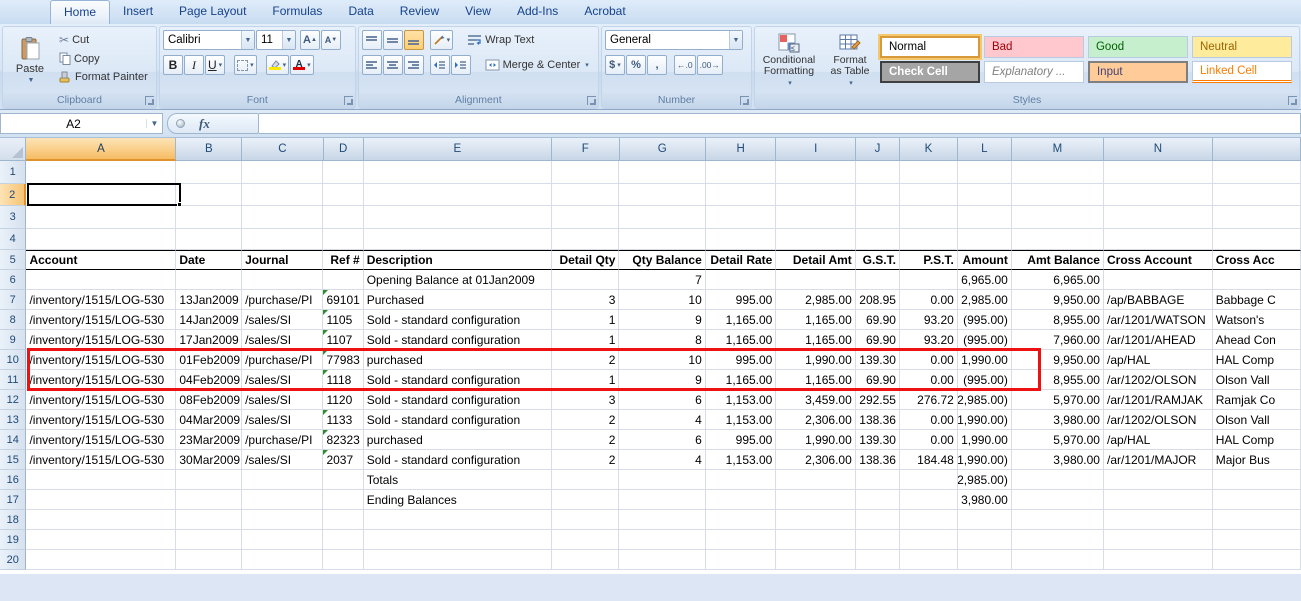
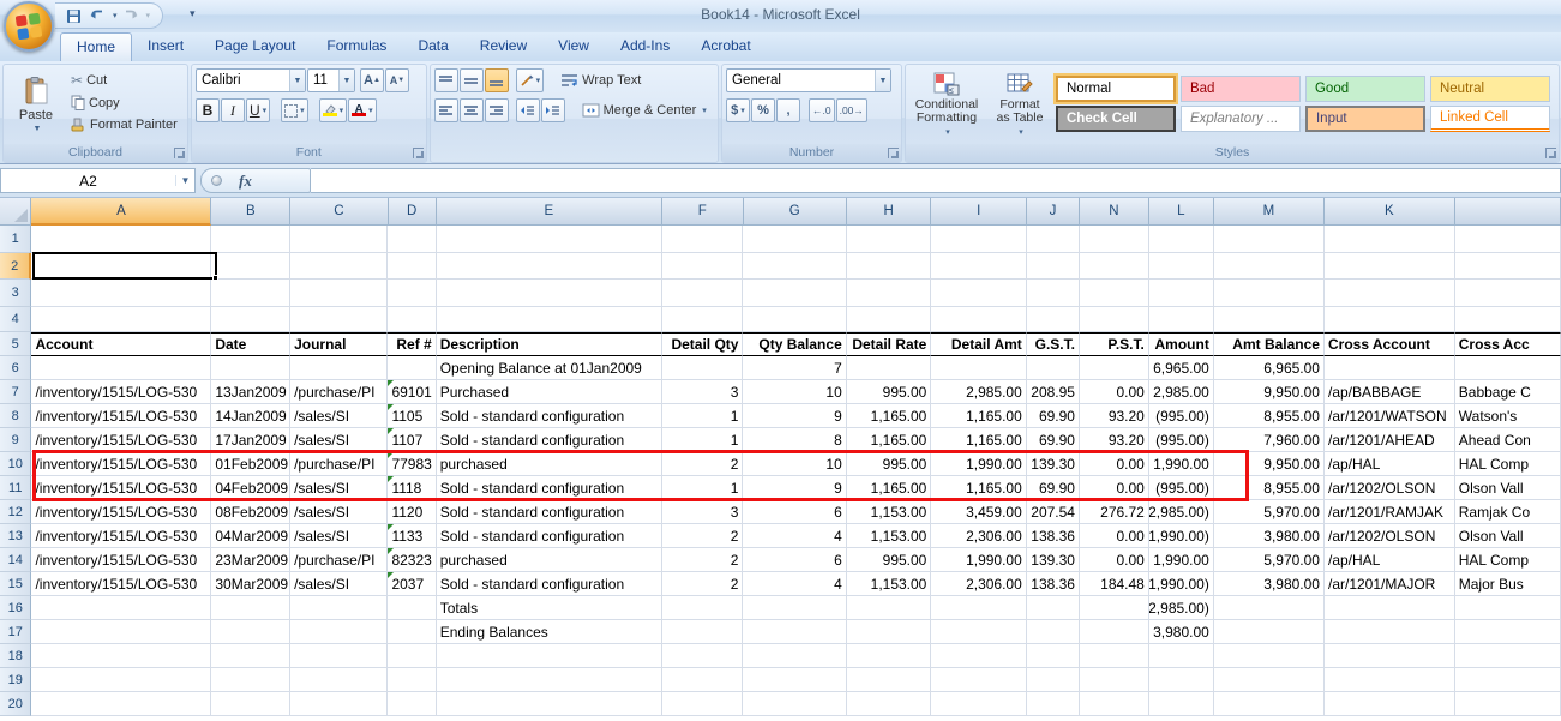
+ ▾
+ Book14 - Microsoft Excel
  Home
  Insert
  Page Layout
  Formulas
  Data
  Review
  View
  Add-Ins
  Acrobat
  Paste
  ✂
  Cut
  Copy
  Format Painter
  Clipboard
  Calibri
  11
  A
  A
  B
  I
  U
  A
  Font
  Wrap Text
  Merge & Center
- Alignment
  General
  $
  %
  ,
  ←.0
  .00→
  Number
  Conditional Formatting
  Format as Table
  Normal
  Bad
  Good
  Neutral
  Check Cell
  Explanatory ...
  Input
  Linked Cell
  Styles
  A2
  ▼
  fx
  A
  B
  C
  D
  E
  F
  G
  H
  I
  J
- K
+ N
  L
  M
- N
+ K
  1
  2
  3
  4
  5
  Account
  Date
  Journal
  Ref #
  Description
  Detail Qty
  Qty Balance
  Detail Rate
  Detail Amt
  G.S.T.
  P.S.T.
  Amount
  Amt Balance
  Cross Account
  Cross Acc
  6
  Opening Balance at 01Jan2009
  7
  6,965.00
  6,965.00
  7
  /inventory/1515/LOG-530
  13Jan2009
  /purchase/PI
  69101
  Purchased
  3
  10
  995.00
  2,985.00
  208.95
  0.00
  2,985.00
  9,950.00
  /ap/BABBAGE
  Babbage C
  8
  /inventory/1515/LOG-530
  14Jan2009
  /sales/SI
  1105
  Sold - standard configuration
  1
  9
  1,165.00
  1,165.00
  69.90
  93.20
  (995.00)
  8,955.00
  /ar/1201/WATSON
  Watson's
  9
  /inventory/1515/LOG-530
  17Jan2009
  /sales/SI
  1107
  Sold - standard configuration
  1
  8
  1,165.00
  1,165.00
  69.90
  93.20
  (995.00)
  7,960.00
  /ar/1201/AHEAD
  Ahead Con
  10
  /inventory/1515/LOG-530
  01Feb2009
  /purchase/PI
  77983
  purchased
  2
  10
  995.00
  1,990.00
  139.30
  0.00
  1,990.00
  9,950.00
  /ap/HAL
  HAL Comp
  11
  /inventory/1515/LOG-530
  04Feb2009
  /sales/SI
  1118
  Sold - standard configuration
  1
  9
  1,165.00
  1,165.00
  69.90
  0.00
  (995.00)
  8,955.00
  /ar/1202/OLSON
  Olson Vall
  12
  /inventory/1515/LOG-530
  08Feb2009
  /sales/SI
  1120
  Sold - standard configuration
  3
  6
  1,153.00
  3,459.00
- 292.55
+ 207.54
  276.72
  2,985.00)
  5,970.00
  /ar/1201/RAMJAK
  Ramjak Co
  13
  /inventory/1515/LOG-530
  04Mar2009
  /sales/SI
  1133
  Sold - standard configuration
  2
  4
  1,153.00
  2,306.00
  138.36
  0.00
  1,990.00)
  3,980.00
  /ar/1202/OLSON
  Olson Vall
  14
  /inventory/1515/LOG-530
  23Mar2009
  /purchase/PI
  82323
  purchased
  2
  6
  995.00
  1,990.00
  139.30
  0.00
  1,990.00
  5,970.00
  /ap/HAL
  HAL Comp
  15
  /inventory/1515/LOG-530
  30Mar2009
  /sales/SI
  2037
  Sold - standard configuration
  2
  4
  1,153.00
  2,306.00
  138.36
  184.48
  1,990.00)
  3,980.00
  /ar/1201/MAJOR
  Major Bus
  16
  Totals
  2,985.00)
  17
  Ending Balances
  3,980.00
  18
  19
  20
